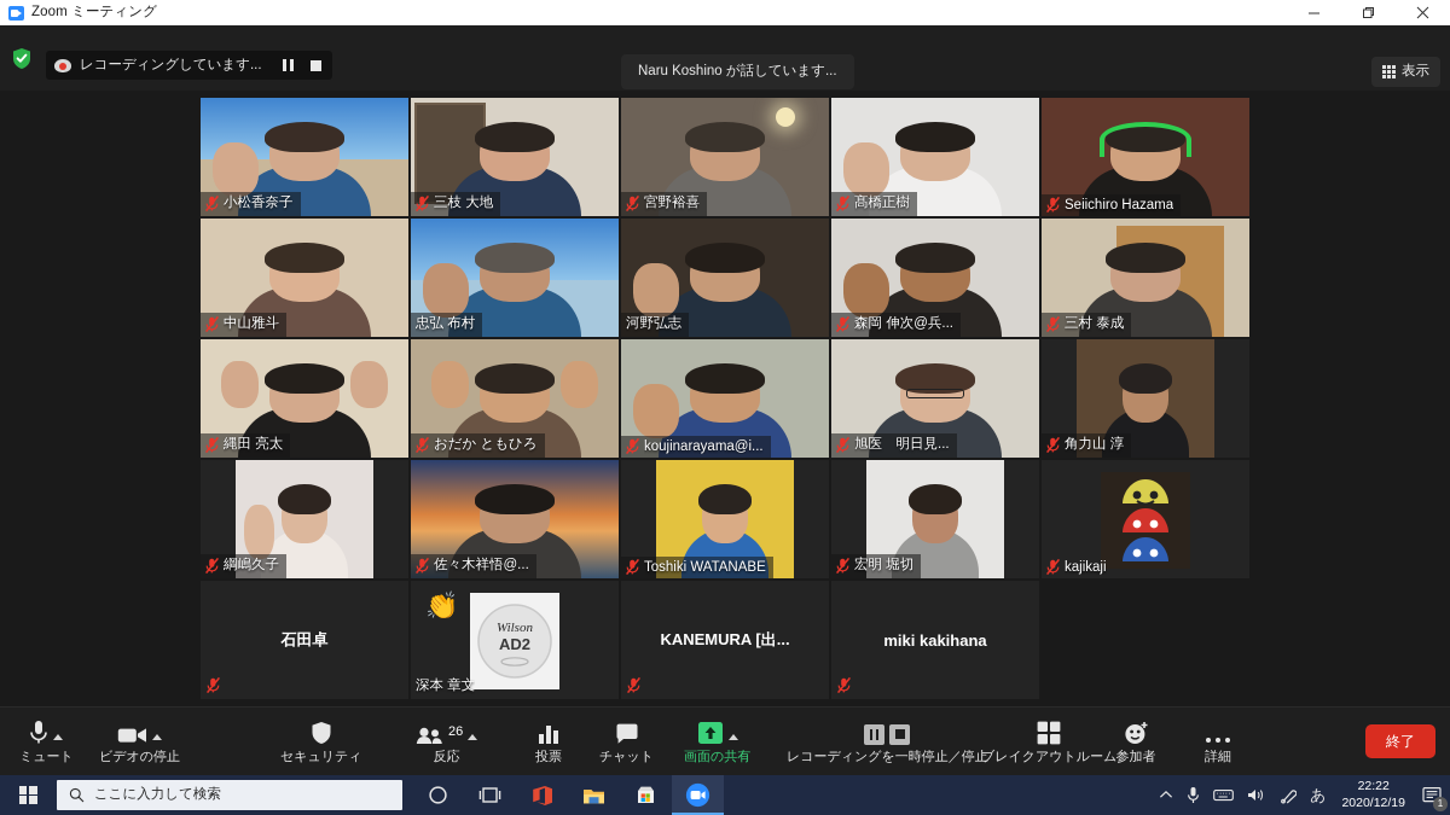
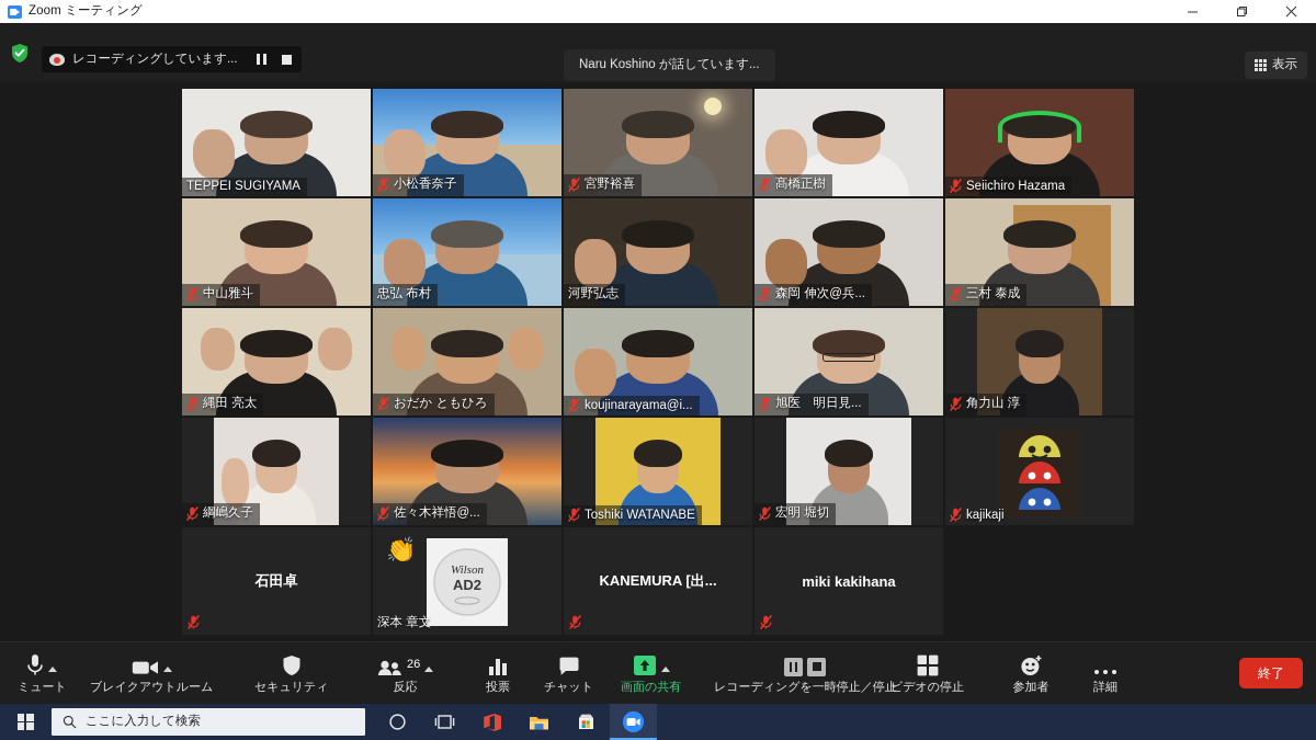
  Zoom ミーティング
  レコーディングしています...
  Naru Koshino が話しています...
  表示
+ TEPPEI SUGIYAMA
  小松香奈子
- 三枝 大地
  宮野裕喜
  髙橋正樹
  Seiichiro Hazama
  中山雅斗
  忠弘 布村
  河野弘志
  森岡 伸次@兵...
  三村 泰成
  縄田 亮太
  おだか ともひろ
  koujinarayama@i...
  旭医 明日見...
  角力山 淳
  綱嶋久子
  佐々木祥悟@...
  Toshiki WATANABE
  宏明 堀切
  kajikaji
  石田卓
  Wilson
  AD2
  👏
  深本 章文
  KANEMURA [出...
  miki kakihana
  ミュート
- ビデオの停止
+ ブレイクアウトルーム
  セキュリティ
  26
  反応
  投票
  チャット
  画面の共有
  レコーディングを一時停止／停止
- ブレイクアウトルーム
+ ビデオの停止
  参加者
  詳細
  終了
  ここに入力して検索
- あ
- 22:22
- 2020/12/19
- 1
